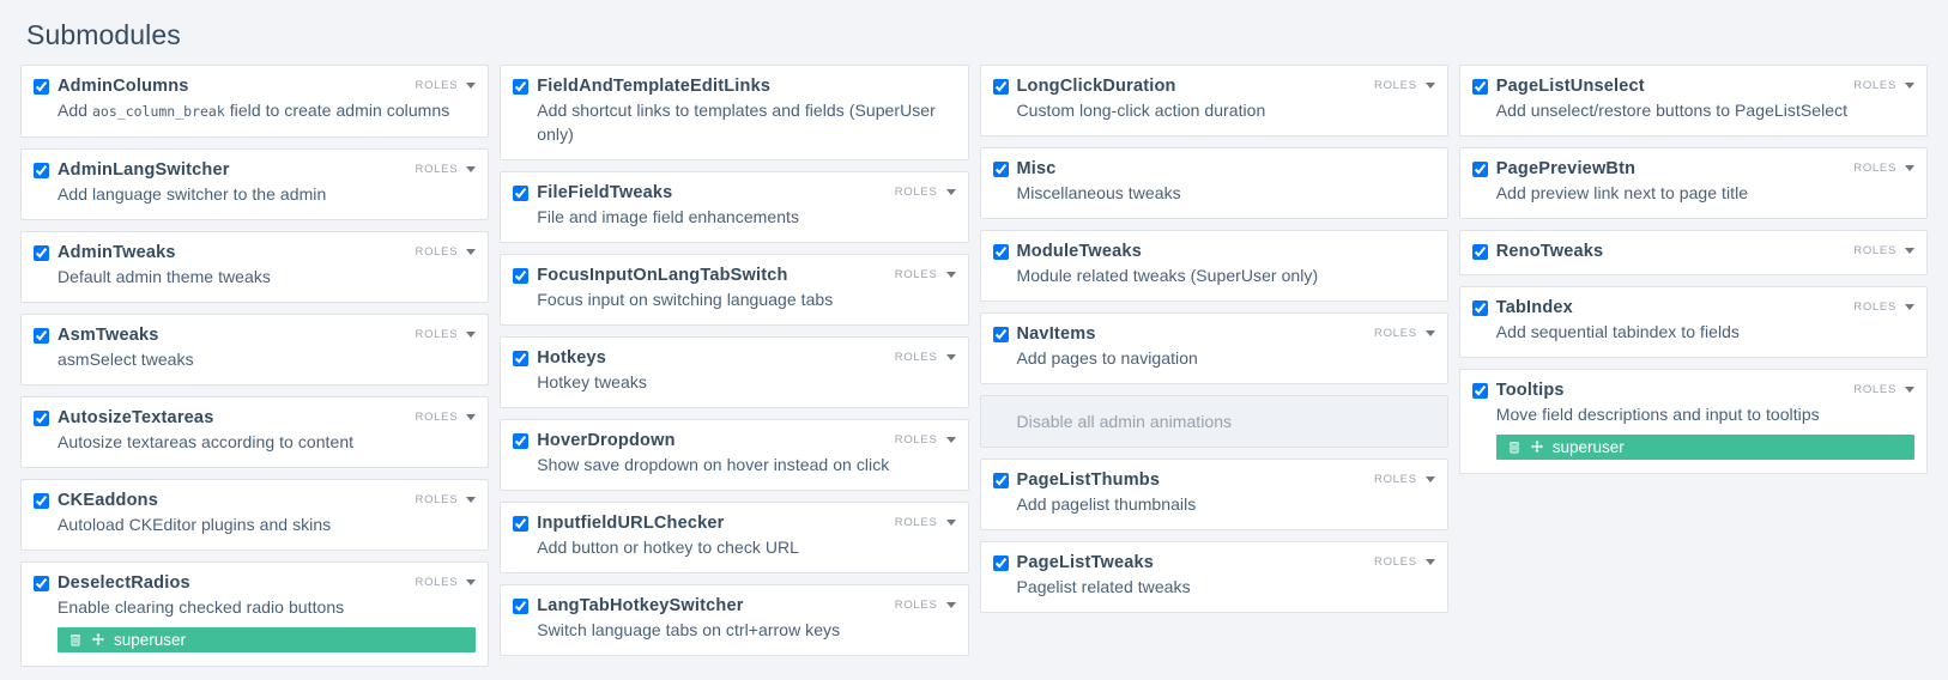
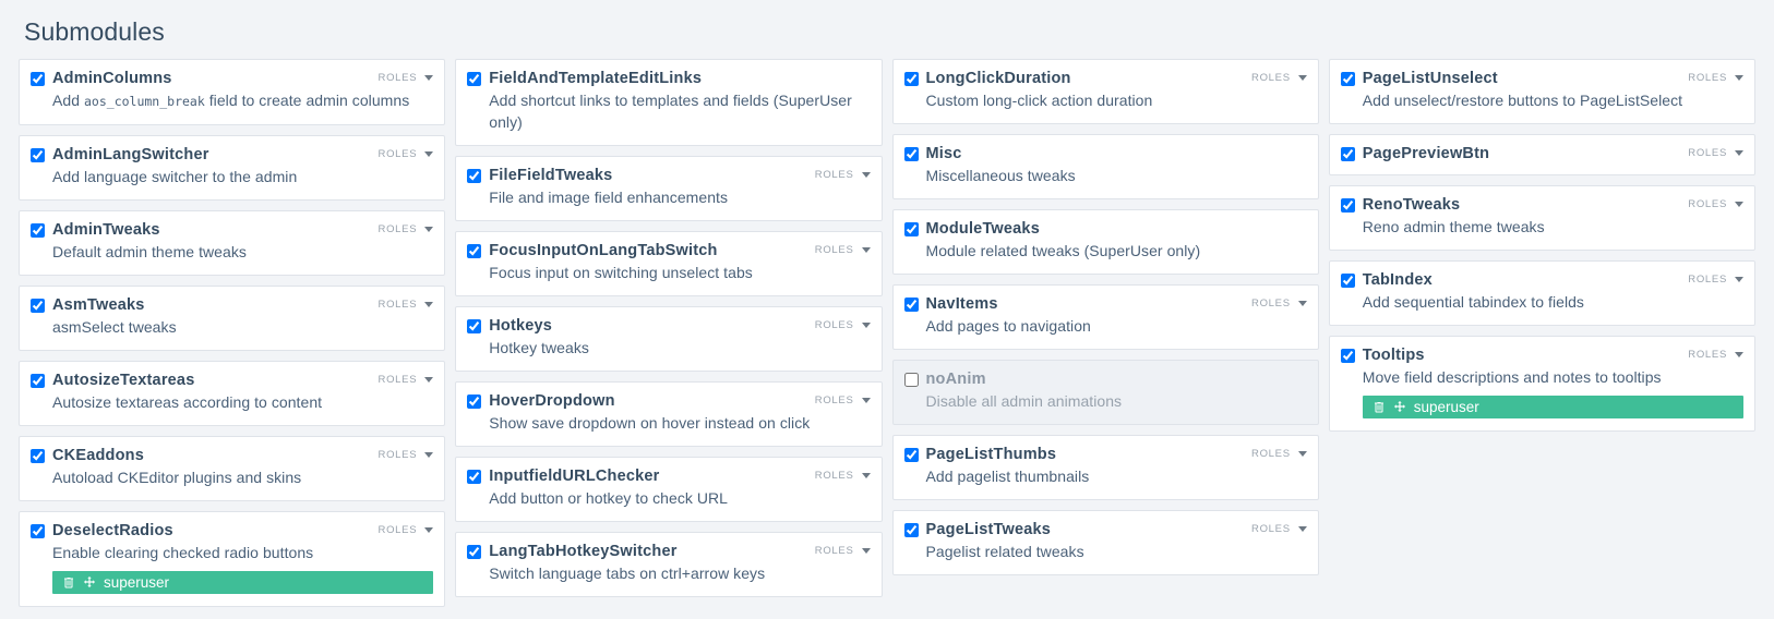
  Submodules
  AdminColumns
  ROLES
  Add aos_column_break field to create admin columns
  AdminLangSwitcher
  ROLES
  Add language switcher to the admin
  AdminTweaks
  ROLES
  Default admin theme tweaks
  AsmTweaks
  ROLES
  asmSelect tweaks
  AutosizeTextareas
  ROLES
  Autosize textareas according to content
  CKEaddons
  ROLES
  Autoload CKEditor plugins and skins
  DeselectRadios
  ROLES
  Enable clearing checked radio buttons
  superuser
  FieldAndTemplateEditLinks
  Add shortcut links to templates and fields (SuperUser only)
  FileFieldTweaks
  ROLES
  File and image field enhancements
  FocusInputOnLangTabSwitch
  ROLES
- Focus input on switching language tabs
+ Focus input on switching unselect tabs
  Hotkeys
  ROLES
  Hotkey tweaks
  HoverDropdown
  ROLES
  Show save dropdown on hover instead on click
  InputfieldURLChecker
  ROLES
  Add button or hotkey to check URL
  LangTabHotkeySwitcher
  ROLES
  Switch language tabs on ctrl+arrow keys
  LongClickDuration
  ROLES
  Custom long-click action duration
  Misc
  Miscellaneous tweaks
  ModuleTweaks
  Module related tweaks (SuperUser only)
  NavItems
  ROLES
  Add pages to navigation
+ noAnim
  Disable all admin animations
  PageListThumbs
  ROLES
  Add pagelist thumbnails
  PageListTweaks
  ROLES
  Pagelist related tweaks
  PageListUnselect
  ROLES
  Add unselect/restore buttons to PageListSelect
  PagePreviewBtn
  ROLES
- Add preview link next to page title
  RenoTweaks
  ROLES
+ Reno admin theme tweaks
  TabIndex
  ROLES
  Add sequential tabindex to fields
  Tooltips
  ROLES
- Move field descriptions and input to tooltips
+ Move field descriptions and notes to tooltips
  superuser
